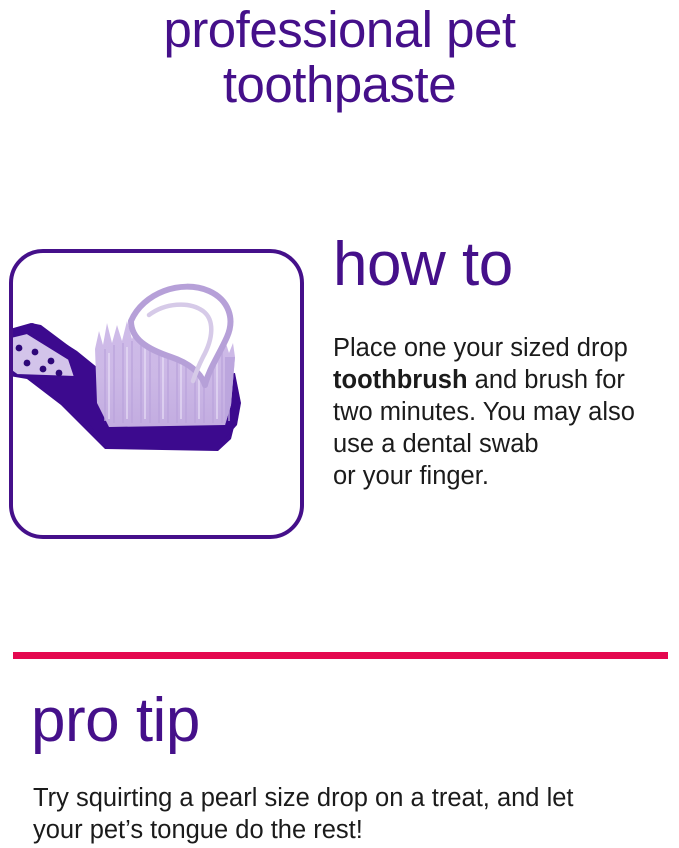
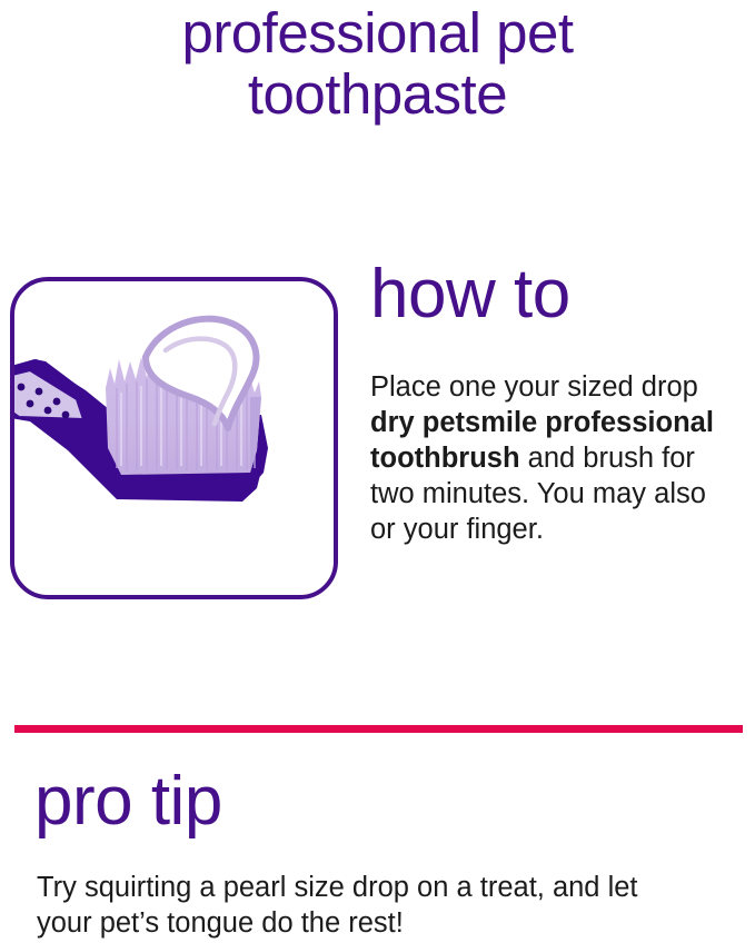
  professional pet
  toothpaste
  how to
  Place one your sized drop
+ dry petsmile professional
  toothbrush and brush for
  two minutes. You may also
- use a dental swab
  or your finger.
  pro tip
  Try squirting a pearl size drop on a treat, and let
  your pet’s tongue do the rest!
